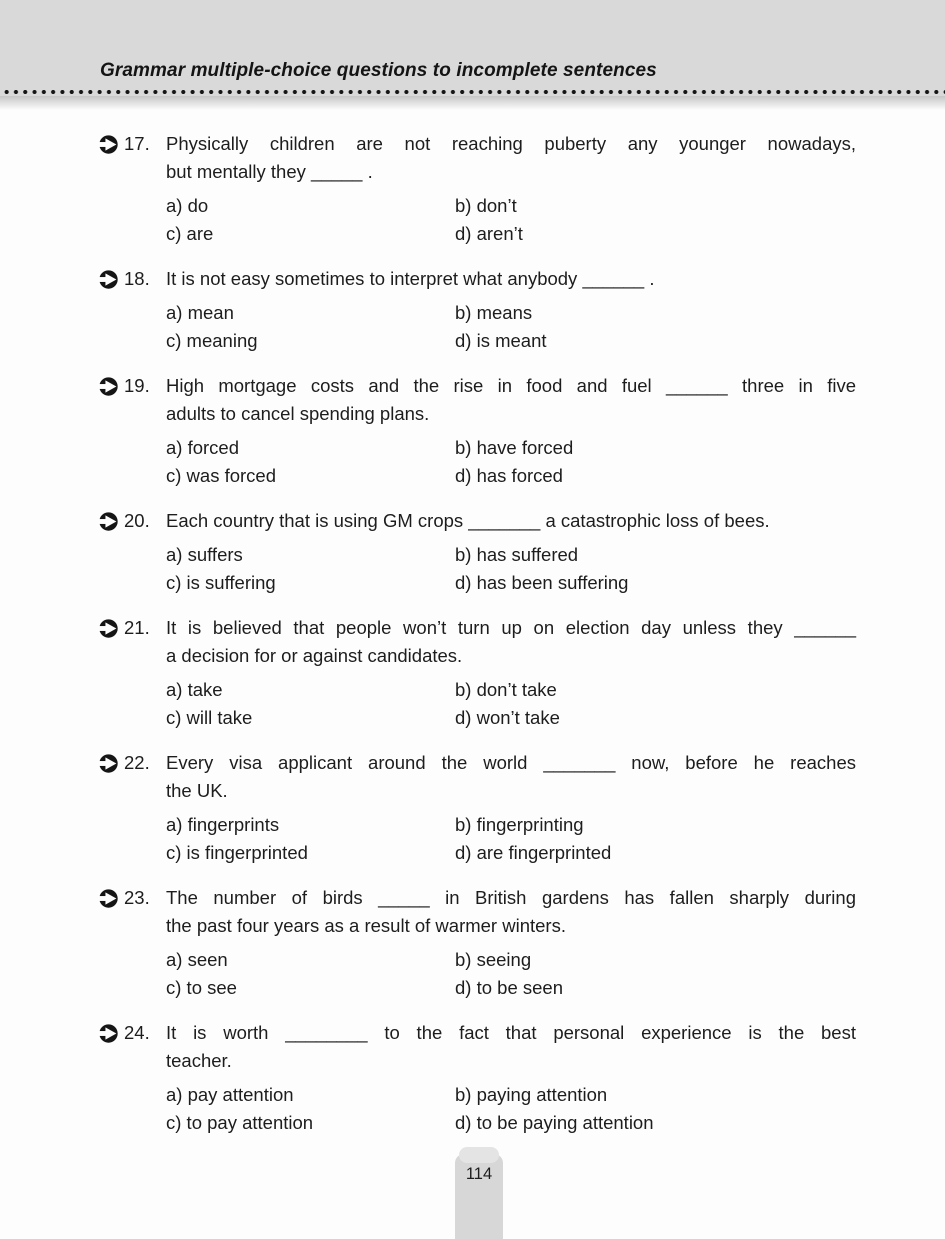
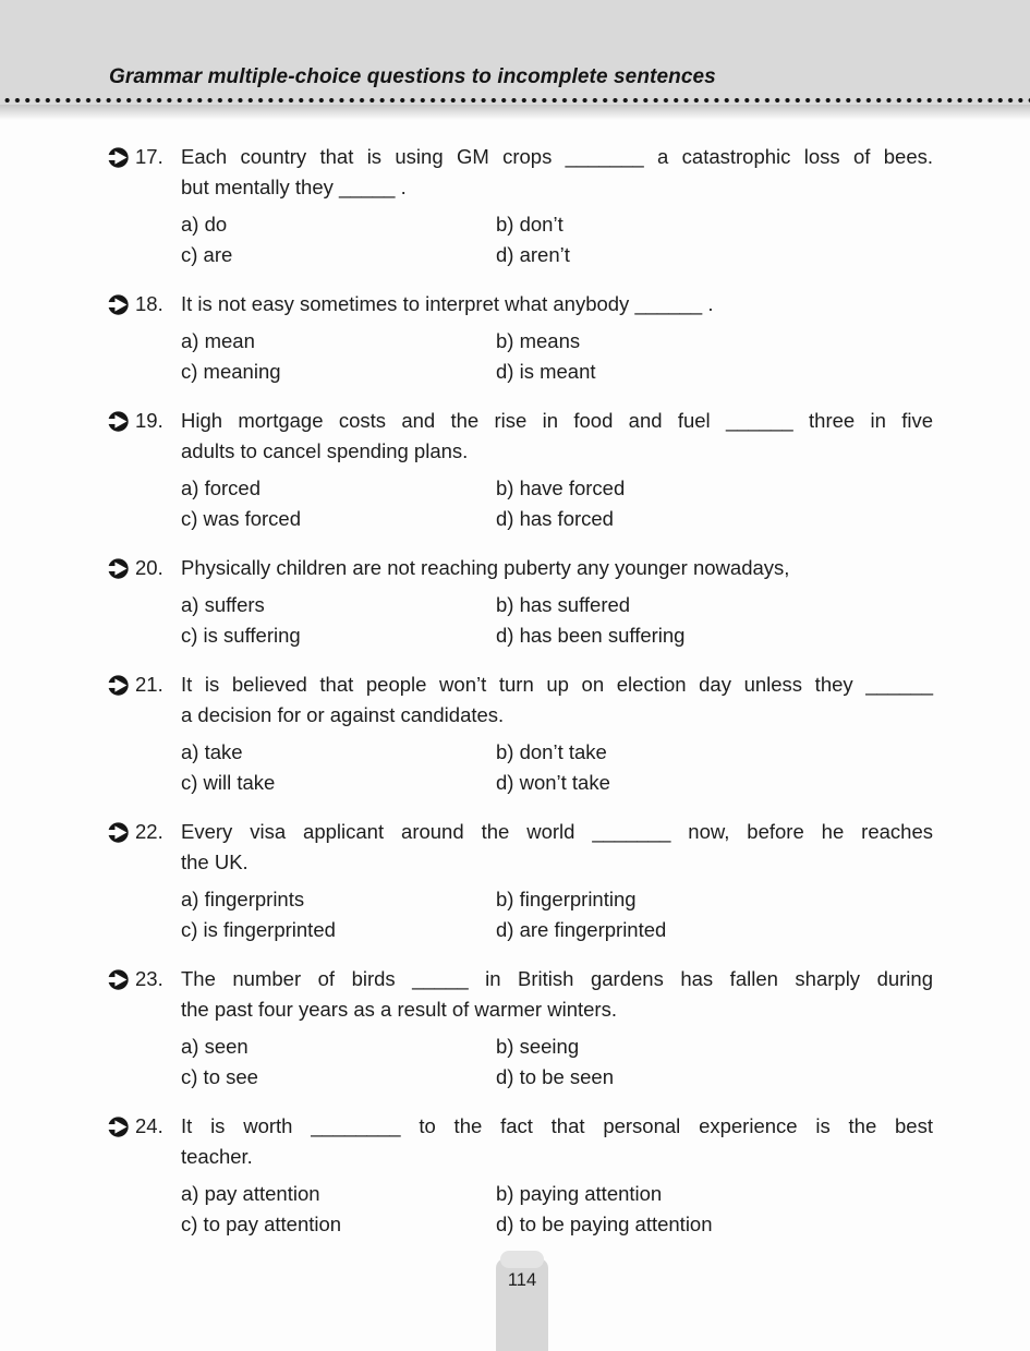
  Grammar multiple-choice questions to incomplete sentences
  17.
- Physically children are not reaching puberty any younger nowadays,
+ Each country that is using GM crops _______ a catastrophic loss of bees.
  but mentally they _____ .
  a) do
  b) don’t
  c) are
  d) aren’t
  18.
  It is not easy sometimes to interpret what anybody ______ .
  a) mean
  b) means
  c) meaning
  d) is meant
  19.
  High mortgage costs and the rise in food and fuel ______ three in five
  adults to cancel spending plans.
  a) forced
  b) have forced
  c) was forced
  d) has forced
  20.
- Each country that is using GM crops _______ a catastrophic loss of bees.
+ Physically children are not reaching puberty any younger nowadays,
  a) suffers
  b) has suffered
  c) is suffering
  d) has been suffering
  21.
  It is believed that people won’t turn up on election day unless they ______
  a decision for or against candidates.
  a) take
  b) don’t take
  c) will take
  d) won’t take
  22.
  Every visa applicant around the world _______ now, before he reaches
  the UK.
  a) fingerprints
  b) fingerprinting
  c) is fingerprinted
  d) are fingerprinted
  23.
  The number of birds _____ in British gardens has fallen sharply during
  the past four years as a result of warmer winters.
  a) seen
  b) seeing
  c) to see
  d) to be seen
  24.
  It is worth ________ to the fact that personal experience is the best
  teacher.
  a) pay attention
  b) paying attention
  c) to pay attention
  d) to be paying attention
  114
